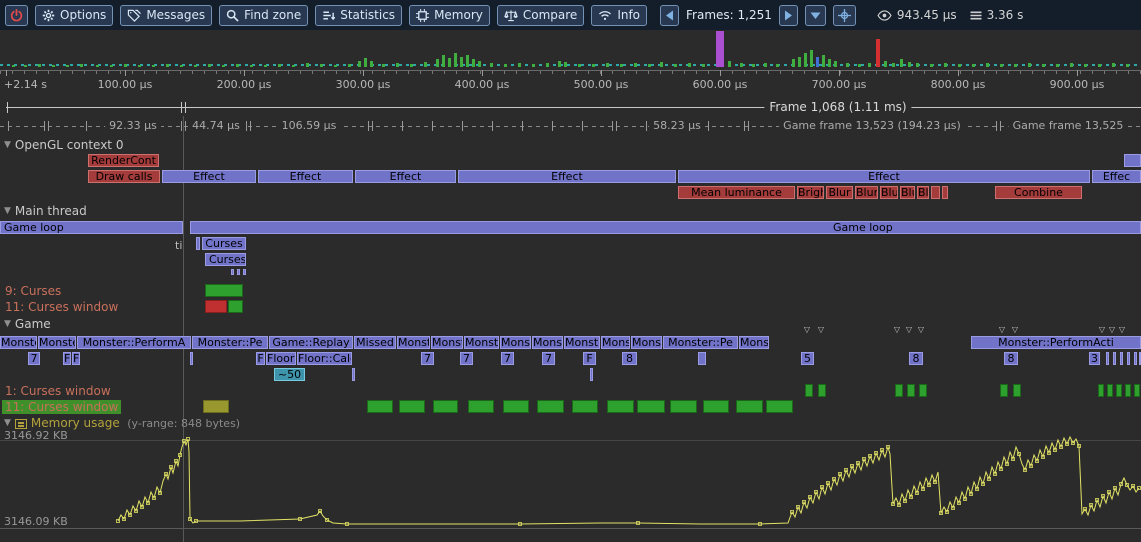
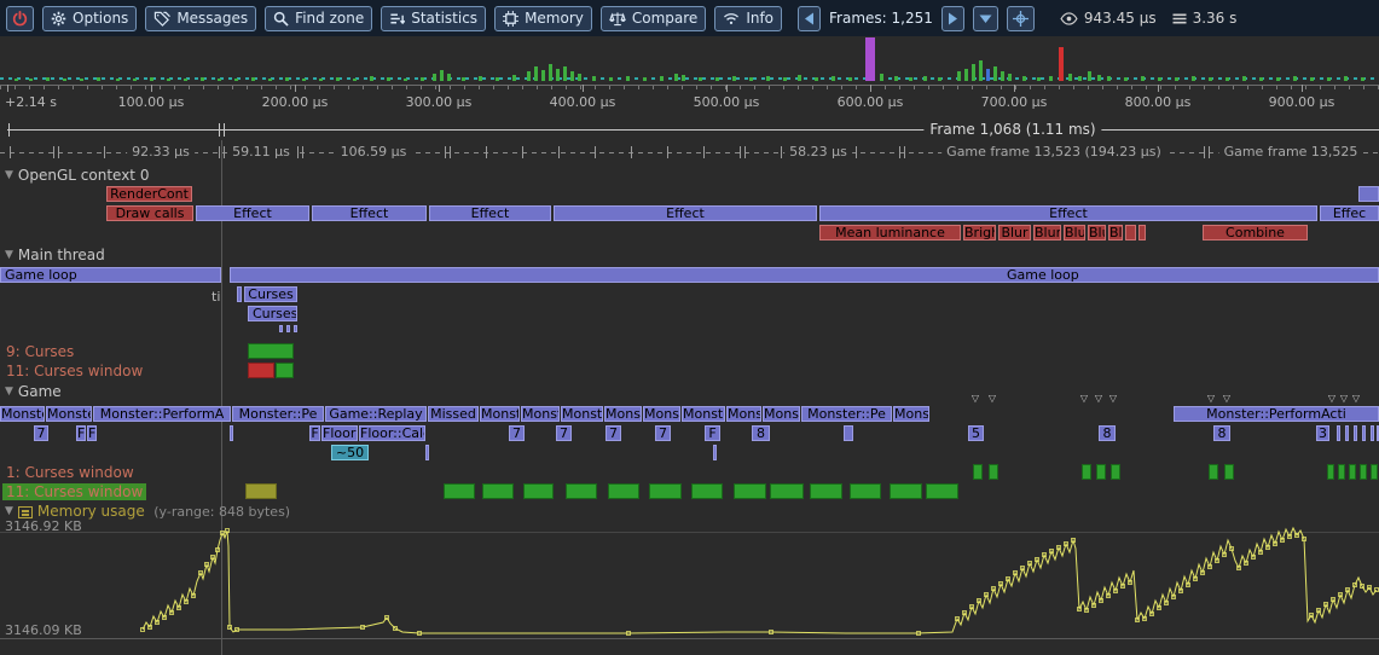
  Options
  Messages
  Find zone
  Statistics
  Memory
  Compare
  Info
  Frames: 1,251
  943.45 µs
  3.36 s
  +2.14 s
  100.00 µs
  200.00 µs
  300.00 µs
  400.00 µs
  500.00 µs
  600.00 µs
  700.00 µs
  800.00 µs
  900.00 µs
  Frame 1,068 (1.11 ms)
  92.33 µs
- 44.74 µs
+ 59.11 µs
  106.59 µs
  58.23 µs
  Game frame 13,523 (194.23 µs)
  Game frame 13,525
  ▼
  OpenGL context 0
  ▼
  Main thread
  ▼
  Game
  ▼
  Memory usage
  (y-range: 848 bytes)
  RenderCont
  Draw calls
  Effect
  Effect
  Effect
  Effect
  Effect
  Effec
  Mean luminance
  Brigh
  Blur
  Blur
  Blu
  Combine
  Game loop
  Game loop
  Curses
  Curses
  Monst
  Monste
  Monster::PerformA
  Monster::Pe
  Game::Replay
  Missed
  Monst
  Mons
  Monst
  Mons
  Mons
  Monst
  Mons
  Mons
  Monster::Pe
  Mons
  Monster::PerformActi
  7
  F
  F
  F
  Floor
  Floor::Cal
  7
  7
  7
  7
  F
  8
  5
  8
  8
  3
  ~50
  ti
  9: Curses
  11: Curses window
  1: Curses window
  11: Curses window
  ▽
  ▽
  ▽
  ▽
  ▽
  ▽
  ▽
  ▽
  ▽
  ▽
  3146.92 KB
  3146.09 KB
